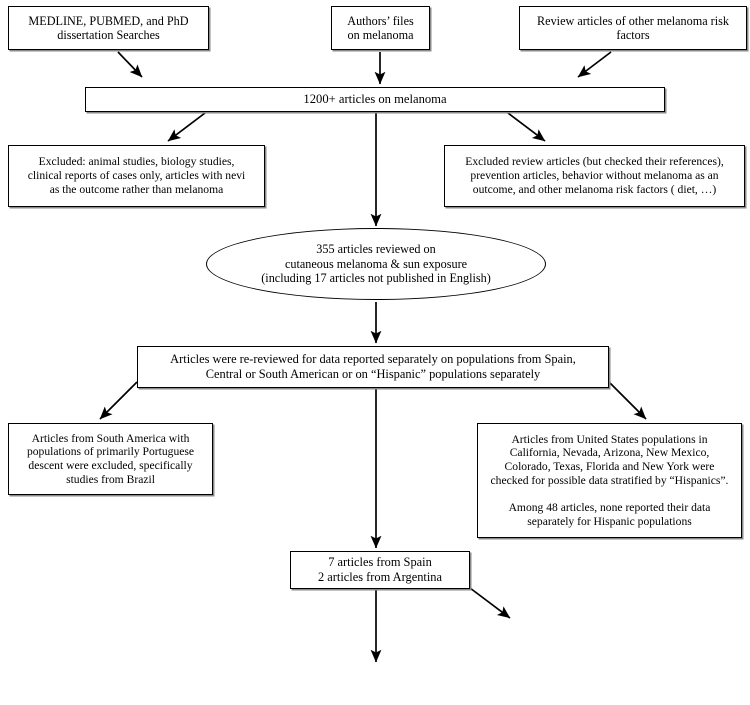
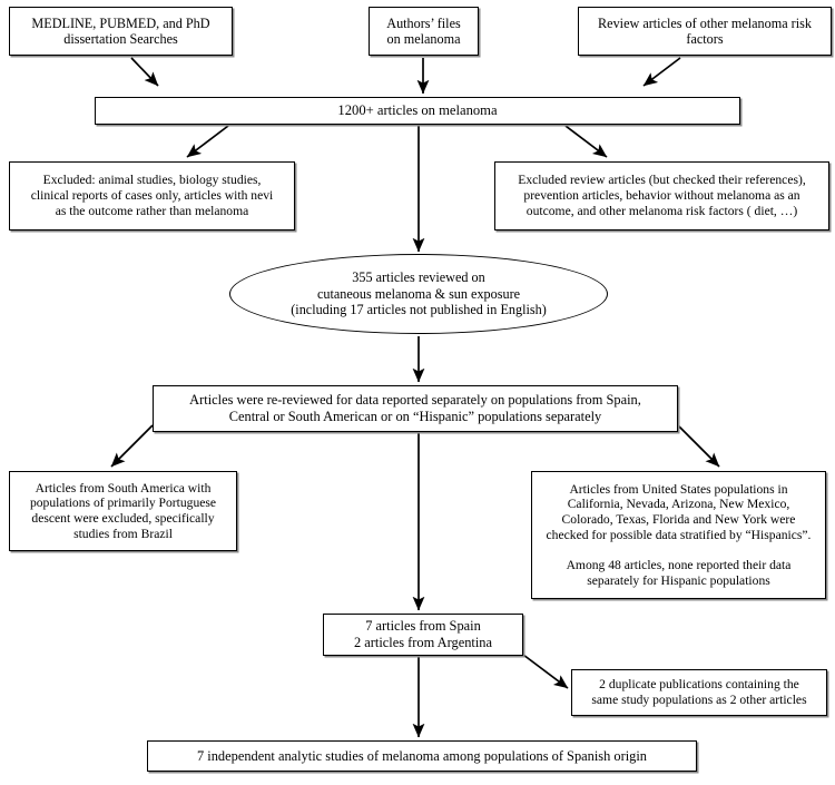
  MEDLINE, PUBMED, and PhD
  dissertation Searches
  Authors’ files
  on melanoma
  Review articles of other melanoma risk
  factors
  1200+ articles on melanoma
  Excluded: animal studies, biology studies,
  clinical reports of cases only, articles with nevi
  as the outcome rather than melanoma
  Excluded review articles (but checked their references),
  prevention articles, behavior without melanoma as an
  outcome, and other melanoma risk factors ( diet, …)
  355 articles reviewed on
  cutaneous melanoma & sun exposure
  (including 17 articles not published in English)
  Articles were re-reviewed for data reported separately on populations from Spain,
  Central or South American or on “Hispanic” populations separately
  Articles from South America with
  populations of primarily Portuguese
  descent were excluded, specifically
  studies from Brazil
  Articles from United States populations in
  California, Nevada, Arizona, New Mexico,
  Colorado, Texas, Florida and New York were
  checked for possible data stratified by “Hispanics”.
  Among 48 articles, none reported their data
  separately for Hispanic populations
  7 articles from Spain
  2 articles from Argentina
+ 2 duplicate publications containing the
+ same study populations as 2 other articles
+ 7 independent analytic studies of melanoma among populations of Spanish origin
